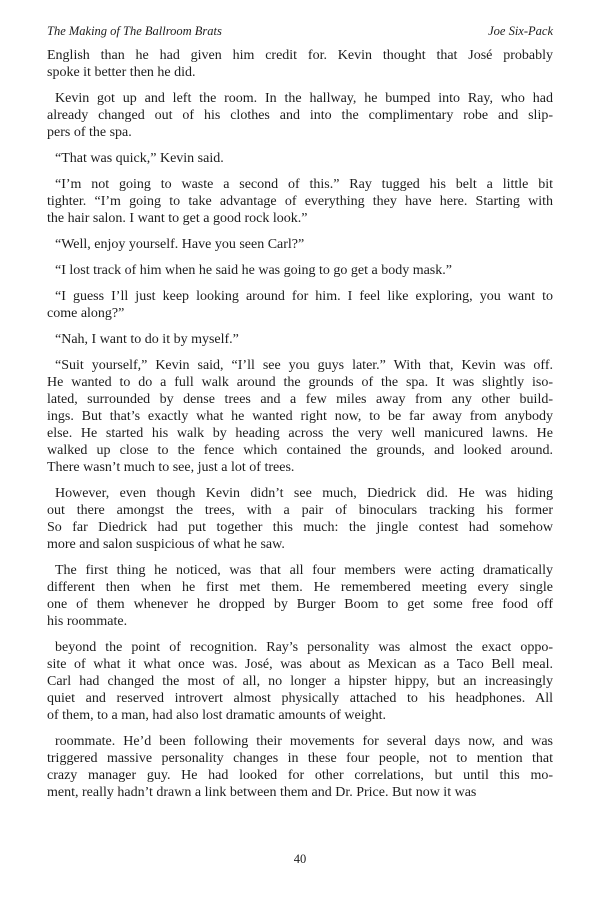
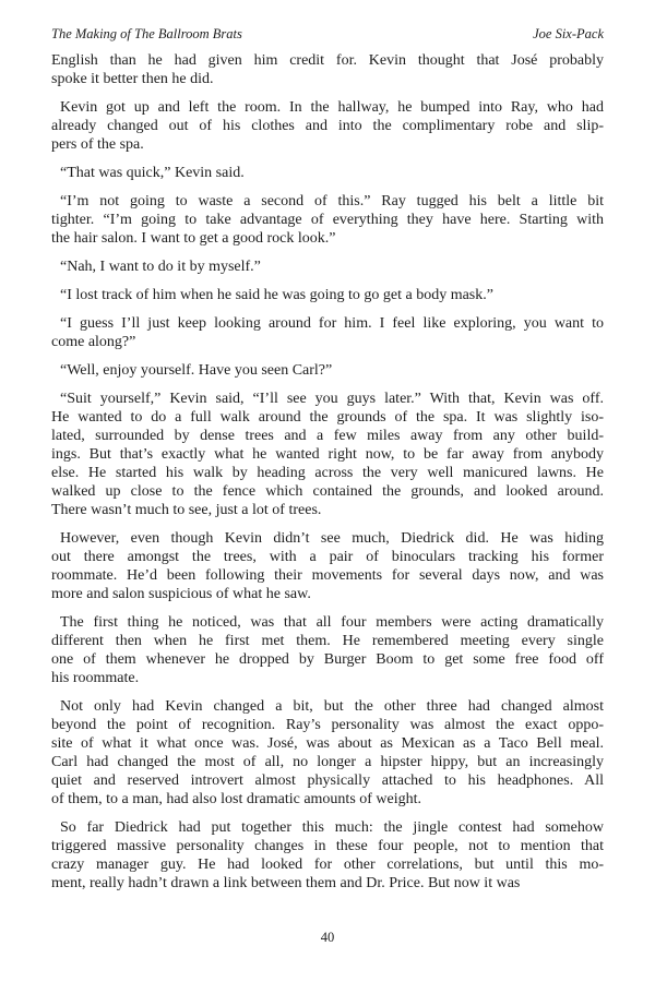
  The Making of The Ballroom Brats
  Joe Six-Pack
  English than he had given him credit for. Kevin thought that José probably
  spoke it better then he did.
  Kevin got up and left the room. In the hallway, he bumped into Ray, who had
  already changed out of his clothes and into the complimentary robe and slip-
  pers of the spa.
  “That was quick,” Kevin said.
  “I’m not going to waste a second of this.” Ray tugged his belt a little bit
  tighter. “I’m going to take advantage of everything they have here. Starting with
  the hair salon. I want to get a good rock look.”
- “Well, enjoy yourself. Have you seen Carl?”
+ “Nah, I want to do it by myself.”
  “I lost track of him when he said he was going to go get a body mask.”
  “I guess I’ll just keep looking around for him. I feel like exploring, you want to
  come along?”
- “Nah, I want to do it by myself.”
+ “Well, enjoy yourself. Have you seen Carl?”
  “Suit yourself,” Kevin said, “I’ll see you guys later.” With that, Kevin was off.
  He wanted to do a full walk around the grounds of the spa. It was slightly iso-
  lated, surrounded by dense trees and a few miles away from any other build-
  ings. But that’s exactly what he wanted right now, to be far away from anybody
  else. He started his walk by heading across the very well manicured lawns. He
  walked up close to the fence which contained the grounds, and looked around.
  There wasn’t much to see, just a lot of trees.
  However, even though Kevin didn’t see much, Diedrick did. He was hiding
  out there amongst the trees, with a pair of binoculars tracking his former
- So far Diedrick had put together this much: the jingle contest had somehow
+ roommate. He’d been following their movements for several days now, and was
  more and salon suspicious of what he saw.
  The first thing he noticed, was that all four members were acting dramatically
  different then when he first met them. He remembered meeting every single
  one of them whenever he dropped by Burger Boom to get some free food off
  his roommate.
+ Not only had Kevin changed a bit, but the other three had changed almost
  beyond the point of recognition. Ray’s personality was almost the exact oppo-
  site of what it what once was. José, was about as Mexican as a Taco Bell meal.
  Carl had changed the most of all, no longer a hipster hippy, but an increasingly
  quiet and reserved introvert almost physically attached to his headphones. All
  of them, to a man, had also lost dramatic amounts of weight.
- roommate. He’d been following their movements for several days now, and was
+ So far Diedrick had put together this much: the jingle contest had somehow
  triggered massive personality changes in these four people, not to mention that
  crazy manager guy. He had looked for other correlations, but until this mo-
  ment, really hadn’t drawn a link between them and Dr. Price. But now it was
  40
